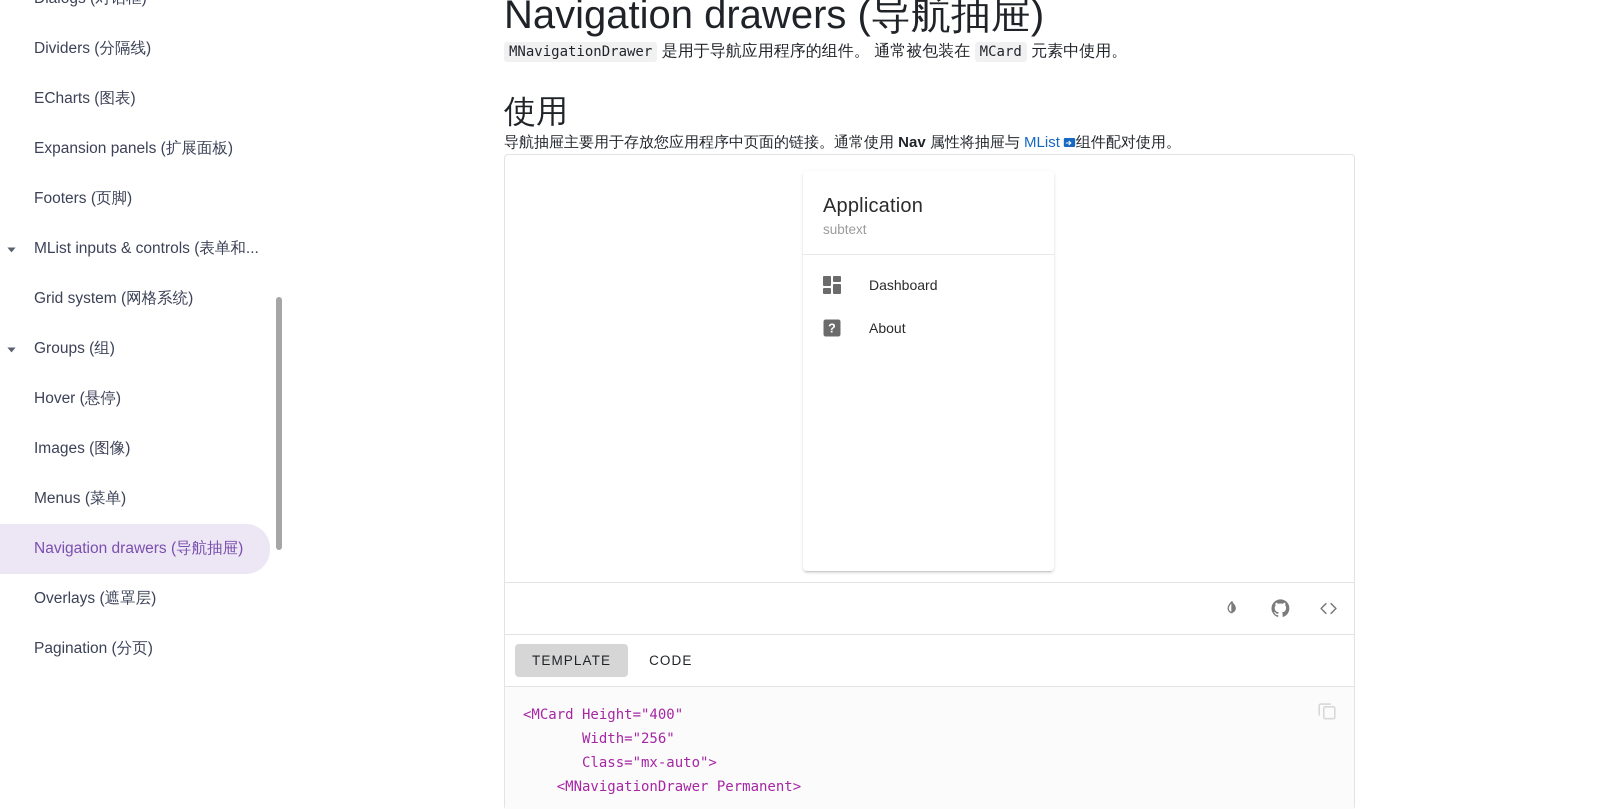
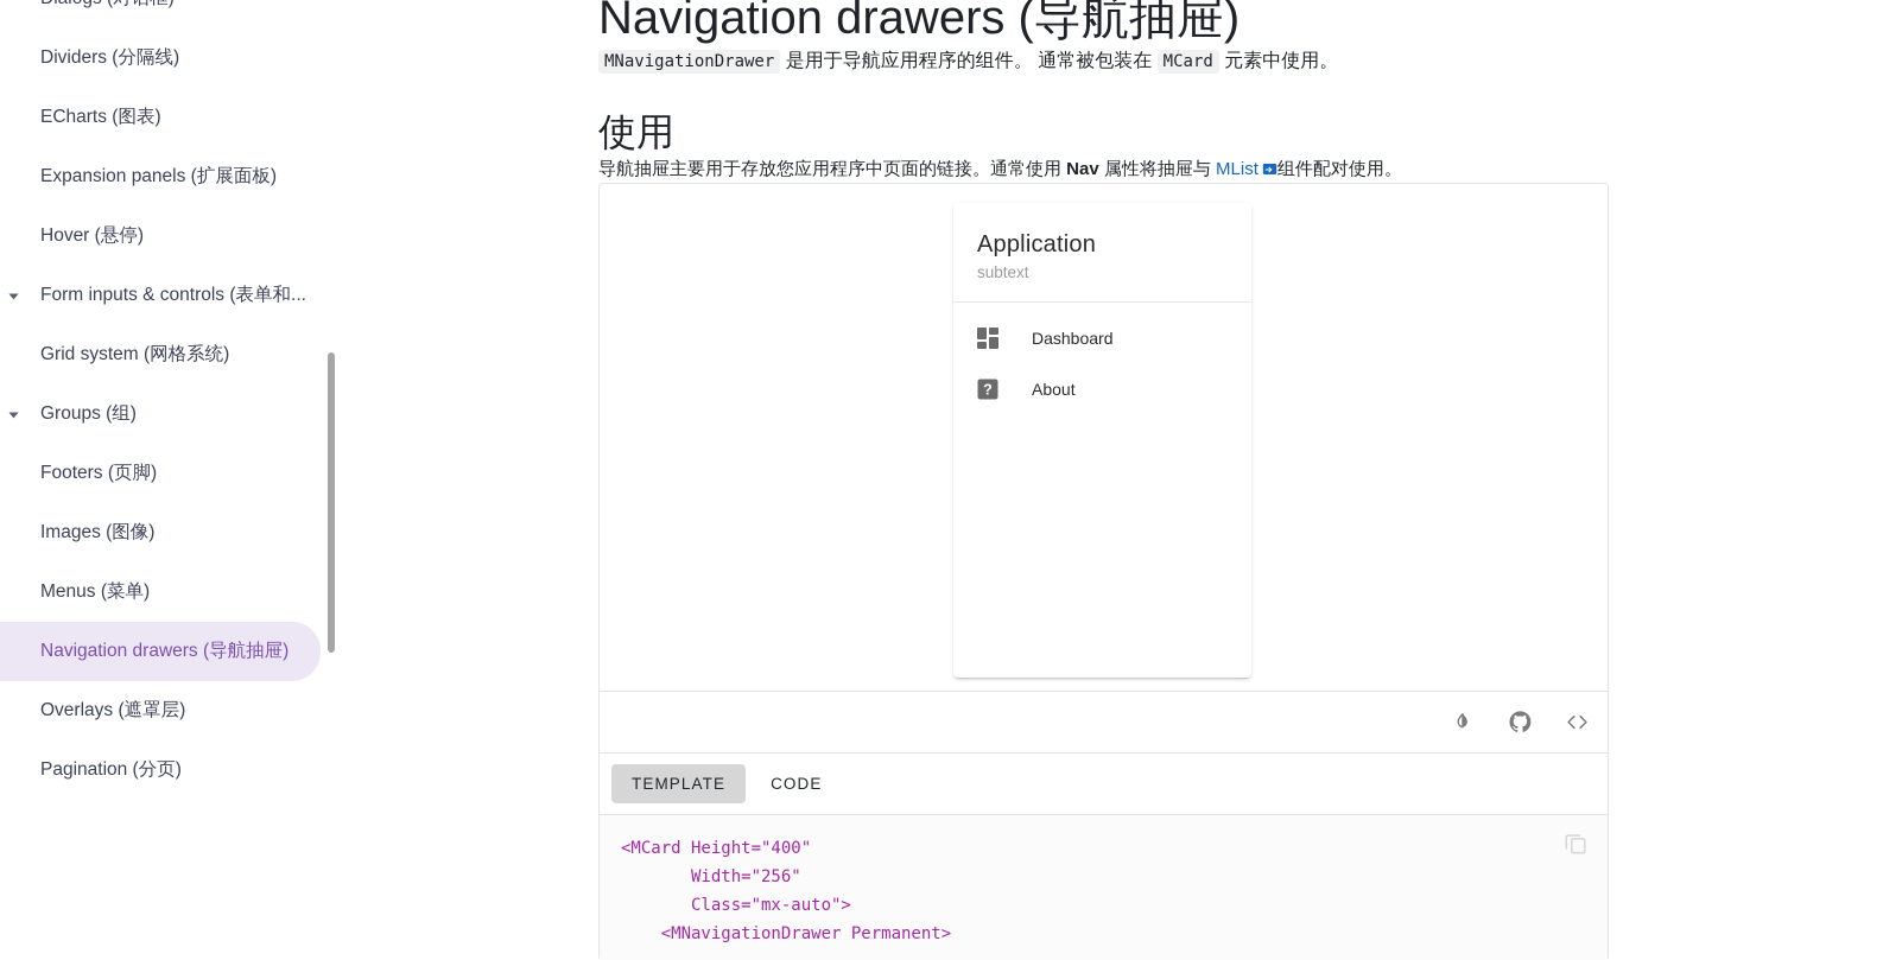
  Dividers (分隔线)
  ECharts (图表)
  Expansion panels (扩展面板)
- Footers (页脚)
+ Hover (悬停)
- MList inputs & controls (表单和...
+ Form inputs & controls (表单和...
  Grid system (网格系统)
  Groups (组)
- Hover (悬停)
+ Footers (页脚)
  Images (图像)
  Menus (菜单)
  Navigation drawers (导航抽屉)
  Overlays (遮罩层)
  Pagination (分页)
  Navigation drawers (导航抽屉)
  MNavigationDrawer 是用于导航应用程序的组件。 通常被包装在 MCard 元素中使用。
  使用
  导航抽屉主要用于存放您应用程序中页面的链接。通常使用 Nav 属性将抽屉与 MList 组件配对使用。
  Application
  subtext
  Dashboard
  ?
  About
  TEMPLATE
  CODE
  <MCard Height="400"
  Width="256"
  Class="mx-auto">
  <MNavigationDrawer Permanent>
